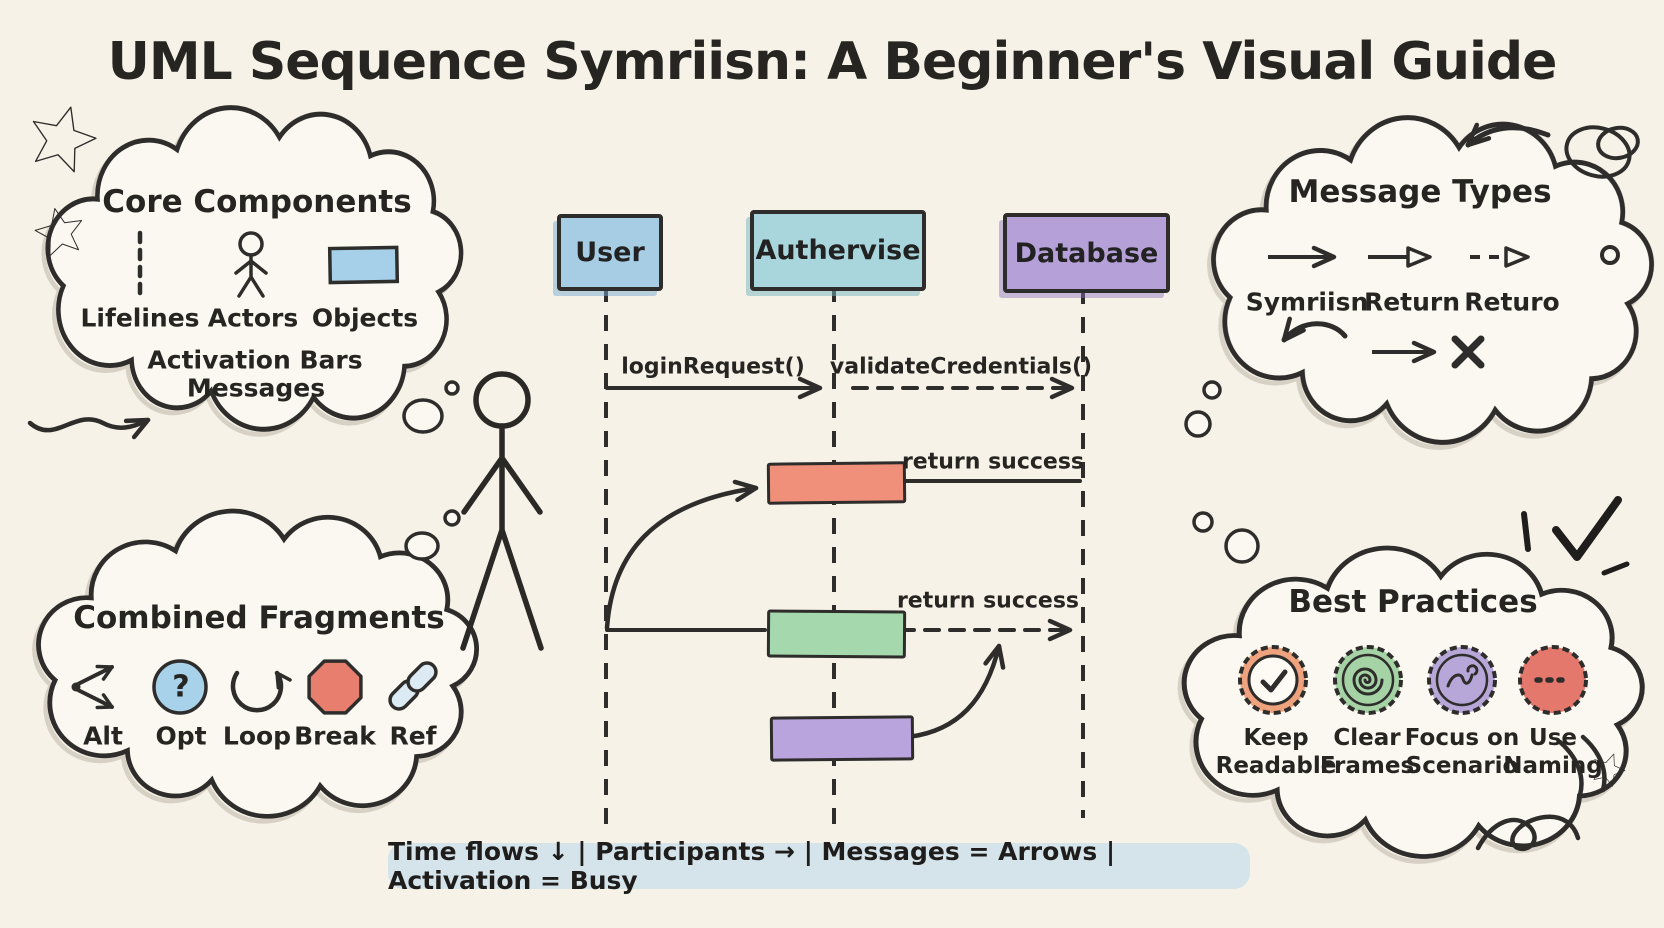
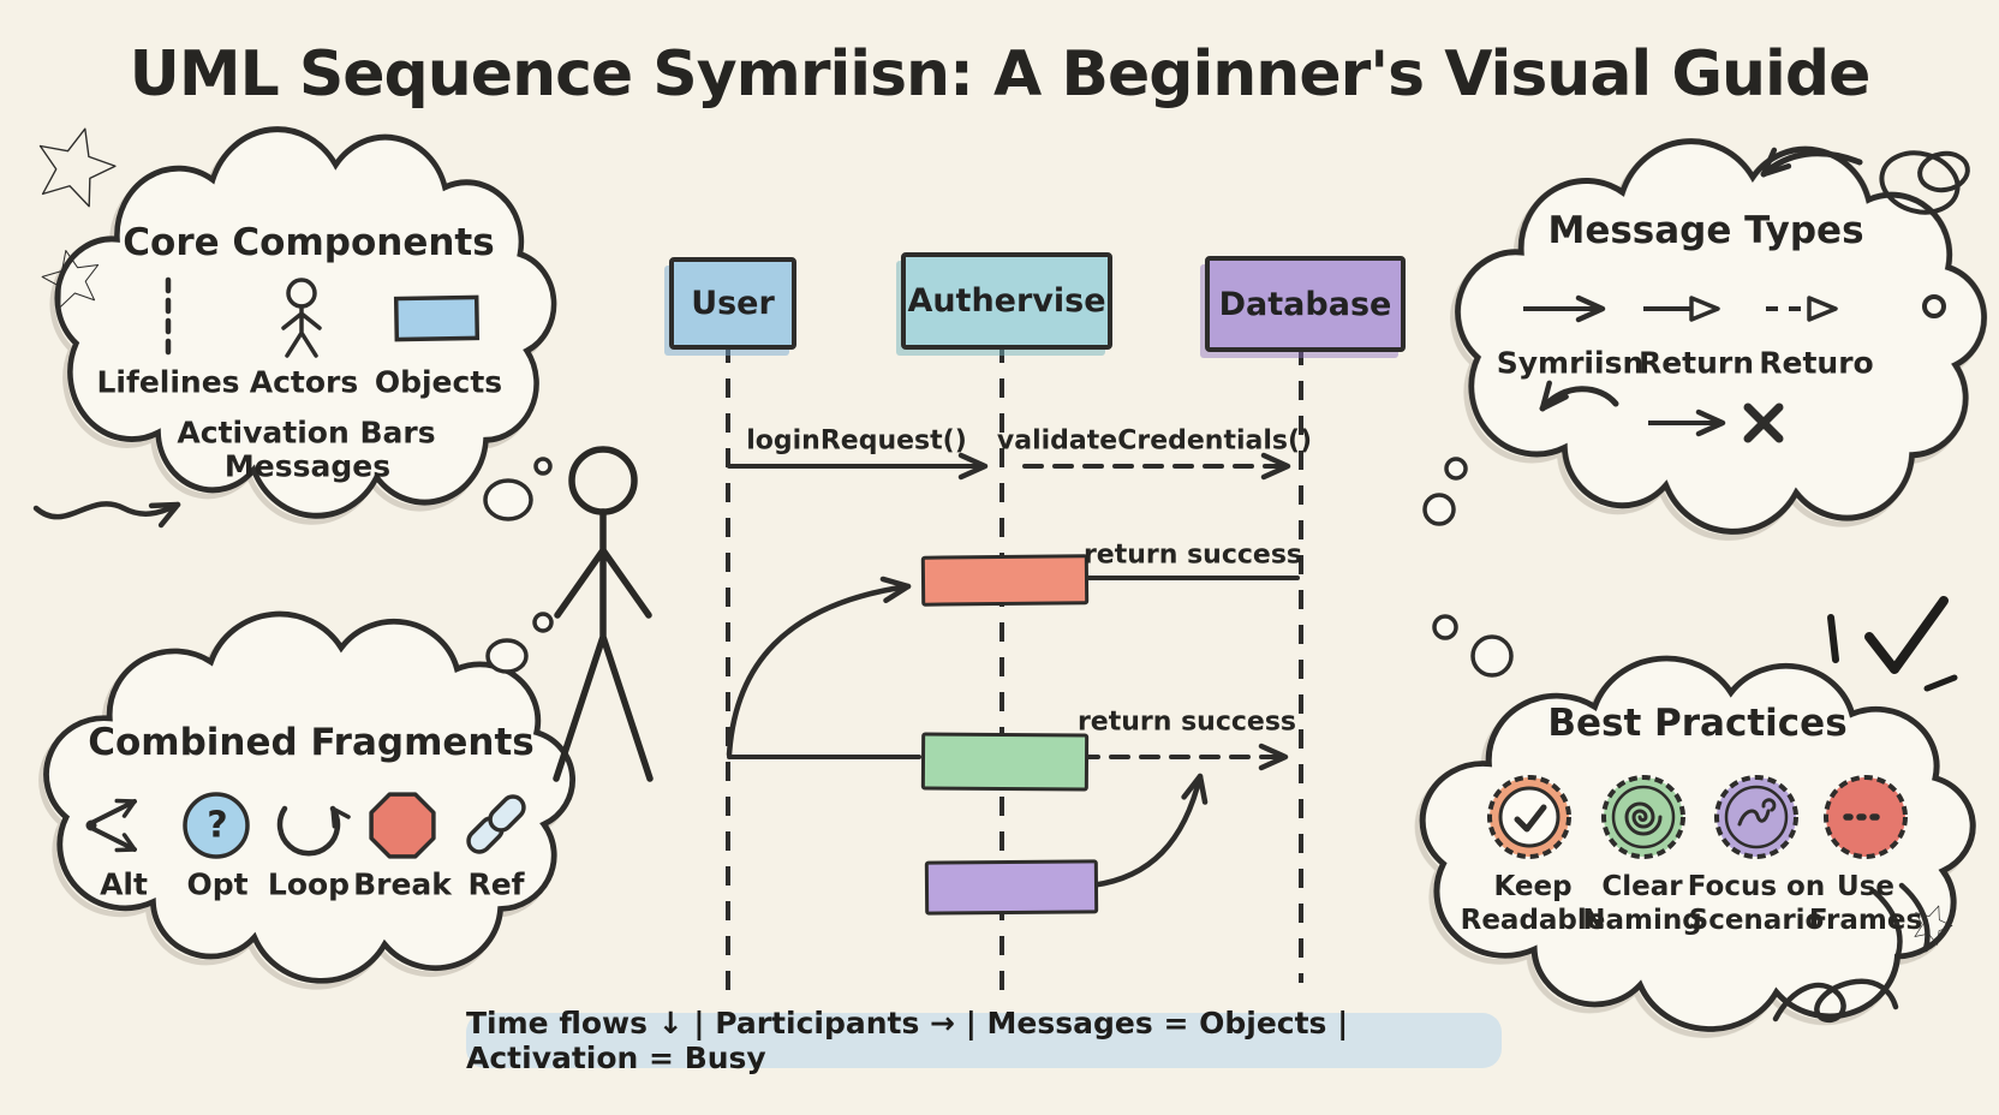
  UML Sequence Symriisn: A Beginner's Visual Guide
  Core Components
  Lifelines
  Actors
  Objects
  Activation Bars
  Messages
  Message Types
  Symriisn
  Return
  Returo
  Combined Fragments
  ?
  Alt
  Opt
  Loop
  Break
  Ref
  Best Practices
  Keep
  Readable
  Clear
- Frames
+ Naming
  Focus on
  Scenario
  Use
- Naming
+ Frames
  User
  Authervise
  Database
  loginRequest()
  validateCredentials()
  return success
  return success
- Time flows ↓ | Participants → | Messages = Arrows | Activation = Busy
+ Time flows ↓ | Participants → | Messages = Objects | Activation = Busy
